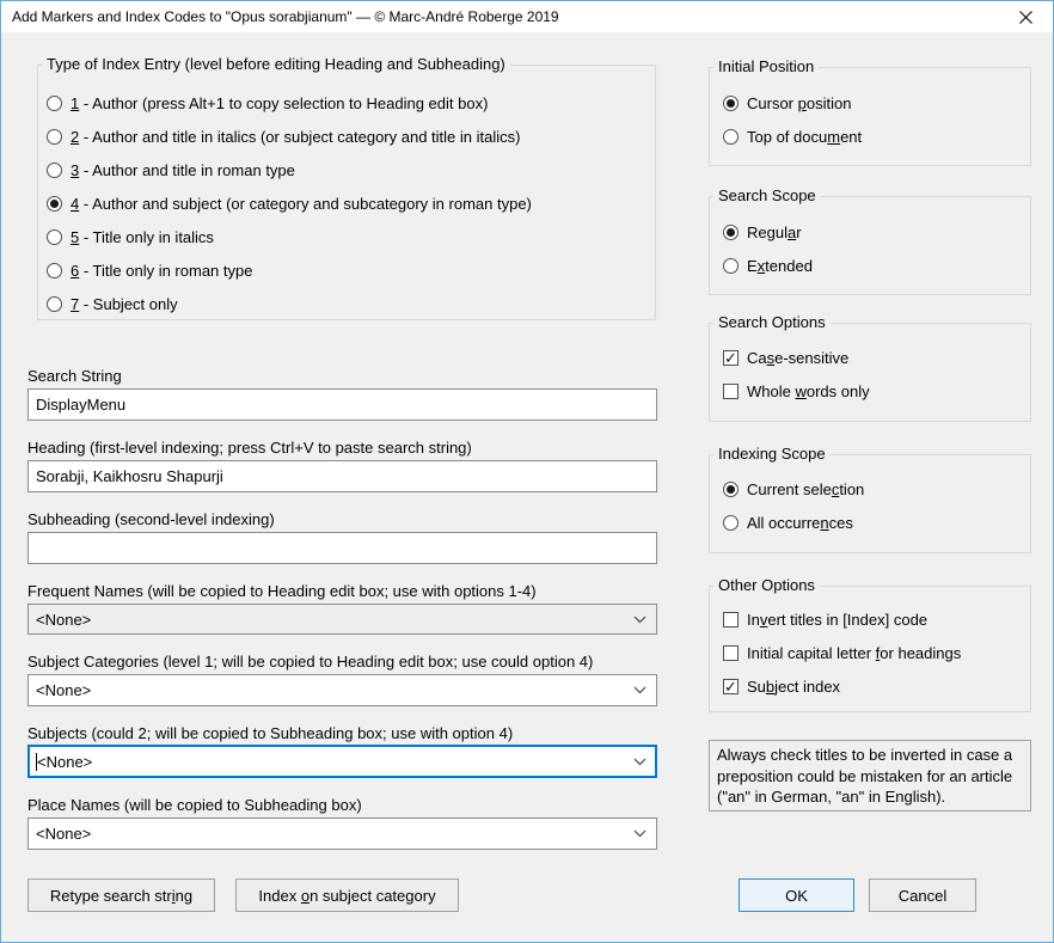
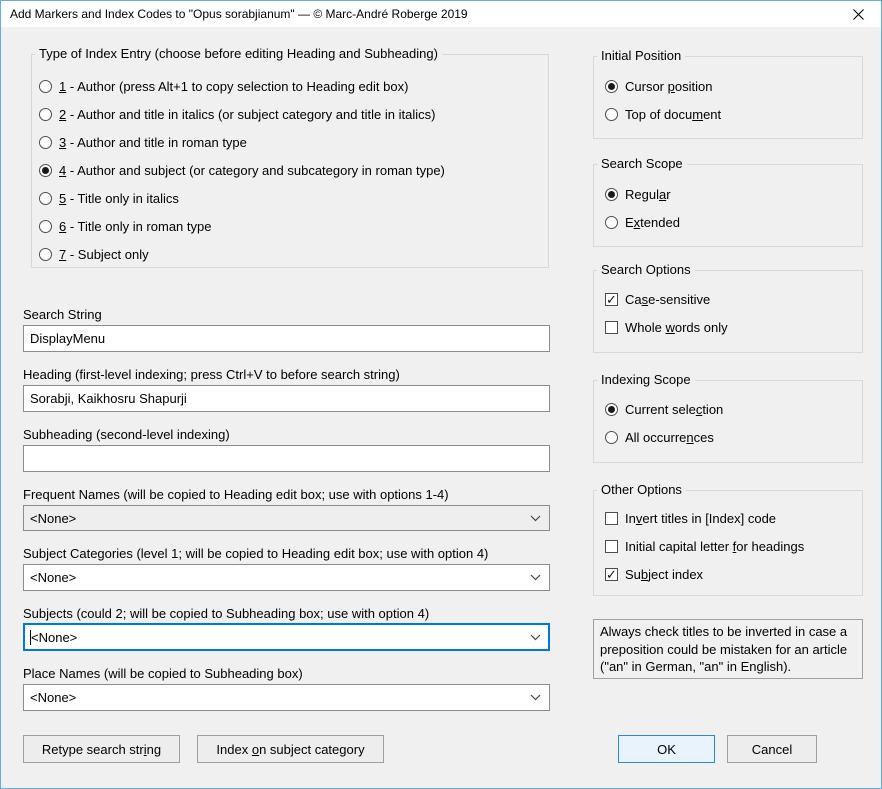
  Add Markers and Index Codes to "Opus sorabjianum" — © Marc-André Roberge 2019
- Type of Index Entry (level before editing Heading and Subheading)
+ Type of Index Entry (choose before editing Heading and Subheading)
  1 - Author (press Alt+1 to copy selection to Heading edit box)
  2 - Author and title in italics (or subject category and title in italics)
  3 - Author and title in roman type
  4 - Author and subject (or category and subcategory in roman type)
  5 - Title only in italics
  6 - Title only in roman type
  7 - Subject only
  Search String
  DisplayMenu
- Heading (first-level indexing; press Ctrl+V to paste search string)
+ Heading (first-level indexing; press Ctrl+V to before search string)
  Sorabji, Kaikhosru Shapurji
  Subheading (second-level indexing)
  Frequent Names (will be copied to Heading edit box; use with options 1-4)
  <None>
- Subject Categories (level 1; will be copied to Heading edit box; use could option 4)
+ Subject Categories (level 1; will be copied to Heading edit box; use with option 4)
  <None>
  Subjects (could 2; will be copied to Subheading box; use with option 4)
  <None>
  Place Names (will be copied to Subheading box)
  <None>
  Retype search string
  Index on subject category
  Initial Position
  Cursor position
  Top of document
  Search Scope
  Regular
  Extended
  Search Options
  Case-sensitive
  Whole words only
  Indexing Scope
  Current selection
  All occurrences
  Other Options
  Invert titles in [Index] code
  Initial capital letter for headings
  Subject index
  Always check titles to be inverted in case a preposition could be mistaken for an article ("an" in German, "an" in English).
  OK
  Cancel
